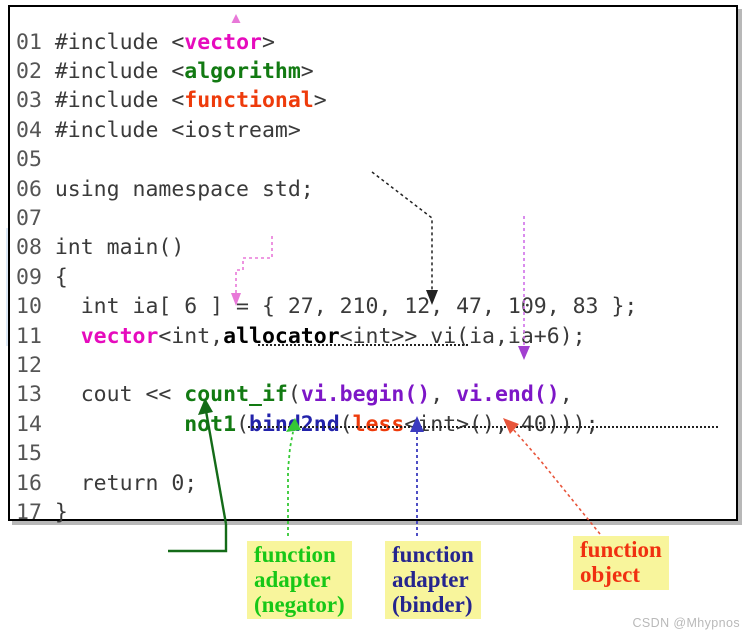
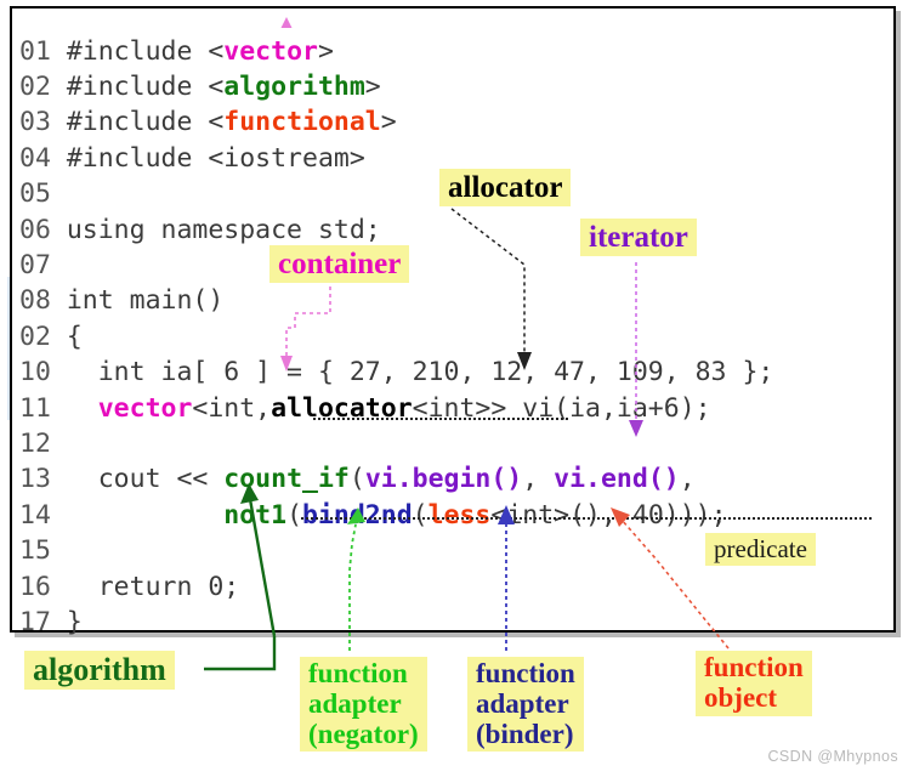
- 01 #include <vector> 02 #include <algorithm> 03 #include <functional> 04 #include <iostream> 05 06 using namespace std; 07 08 int main() 09 { 10 int ia[ 6 ] = { 27, 210, 12, 47, 109, 83 }; 11 vector<int,allocator<int>> vi(ia,ia+6); 12 13 cout << count_if(vi.begin(), vi.end(), 14 not1(bin2nd(less<int>(), 40))); 15 16 return 0; 17 }
+ 01 #include <vector> 02 #include <algorithm> 03 #include <functional> 04 #include <iostream> 05 06 using namespace std; 07 08 int main() 02 { 10 int ia[ 6 ] = { 27, 210, 12, 47, 109, 83 }; 11 vector<int,allocator<int>> vi(ia,ia+6); 12 13 cout << count_if(vi.begin(), vi.end(), 14 not1(bin2nd(less<int>(), 40))); 15 16 return 0; 17 }
+ allocator
+ iterator
+ container
+ predicate
+ algorithm
  function
  adapter
  (negator)
  function
  adapter
  (binder)
  function
  object
  CSDN @Mhypnos
